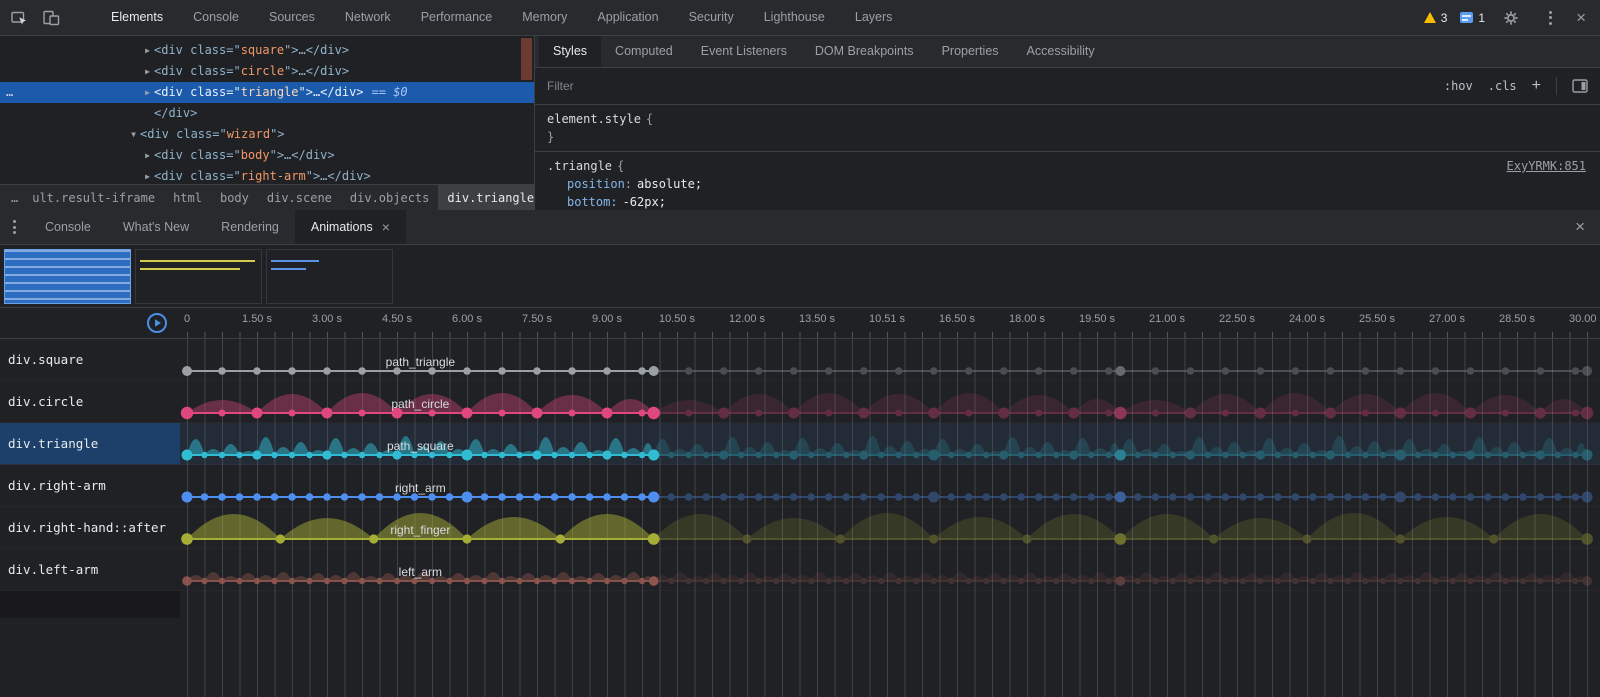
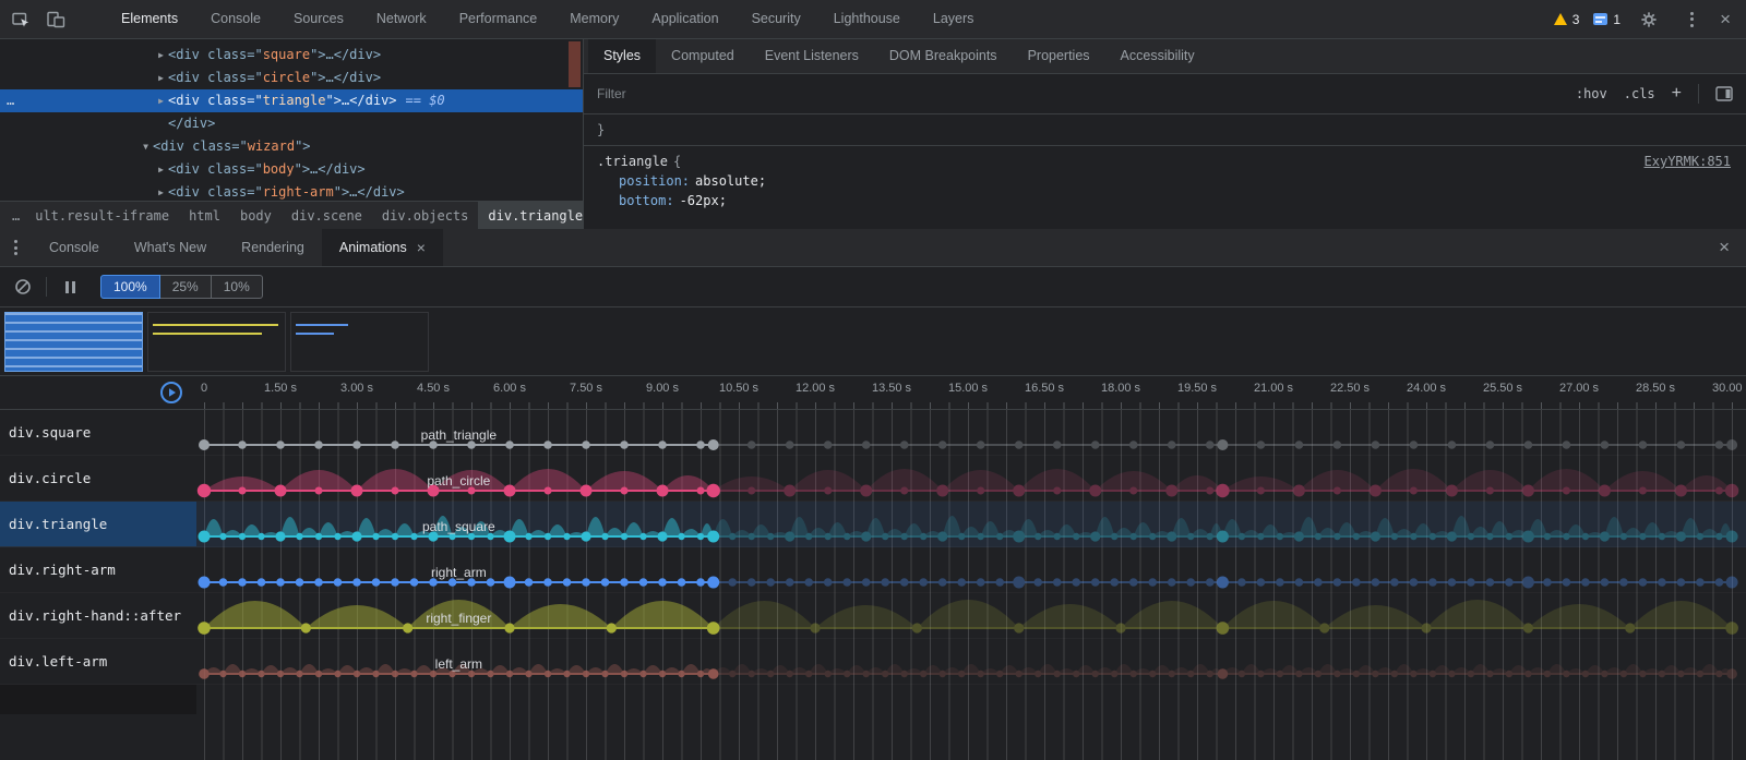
  Elements
  Console
  Sources
  Network
  Performance
  Memory
  Application
  Security
  Lighthouse
  Layers
  3
  1
  ×
  ▶ <div class="square">…</div>
  ▶ <div class="circle">…</div>
  …
  ▶ <div class="triangle">…</div> == $0
  </div>
  ▼ <div class="wizard">
  ▶ <div class="body">…</div>
  ▶ <div class="right-arm">…</div>
  …
  ult.result-iframe
  html
  body
  div.scene
  div.objects
  div.triangle
  Styles
  Computed
  Event Listeners
  DOM Breakpoints
  Properties
  Accessibility
  Filter
  :hov
  .cls
  +
- element.style {
  }
  .triangle {
  ExyYRMK:851
  position: absolute;
  bottom: -62px;
  Console
  What's New
  Rendering
  Animations
  ×
  ×
+ 100%
+ 25%
+ 10%
  0
  1.50 s
  3.00 s
  4.50 s
  6.00 s
  7.50 s
  9.00 s
  10.50 s
  12.00 s
  13.50 s
- 10.51 s
+ 15.00 s
  16.50 s
  18.00 s
  19.50 s
  21.00 s
  22.50 s
  24.00 s
  25.50 s
  27.00 s
  28.50 s
  30.00
  path_triangle
  div.square
  path_circle
  div.circle
  path_square
  div.triangle
  right_arm
  div.right-arm
  right_finger
  div.right-hand::after
  left_arm
  div.left-arm
